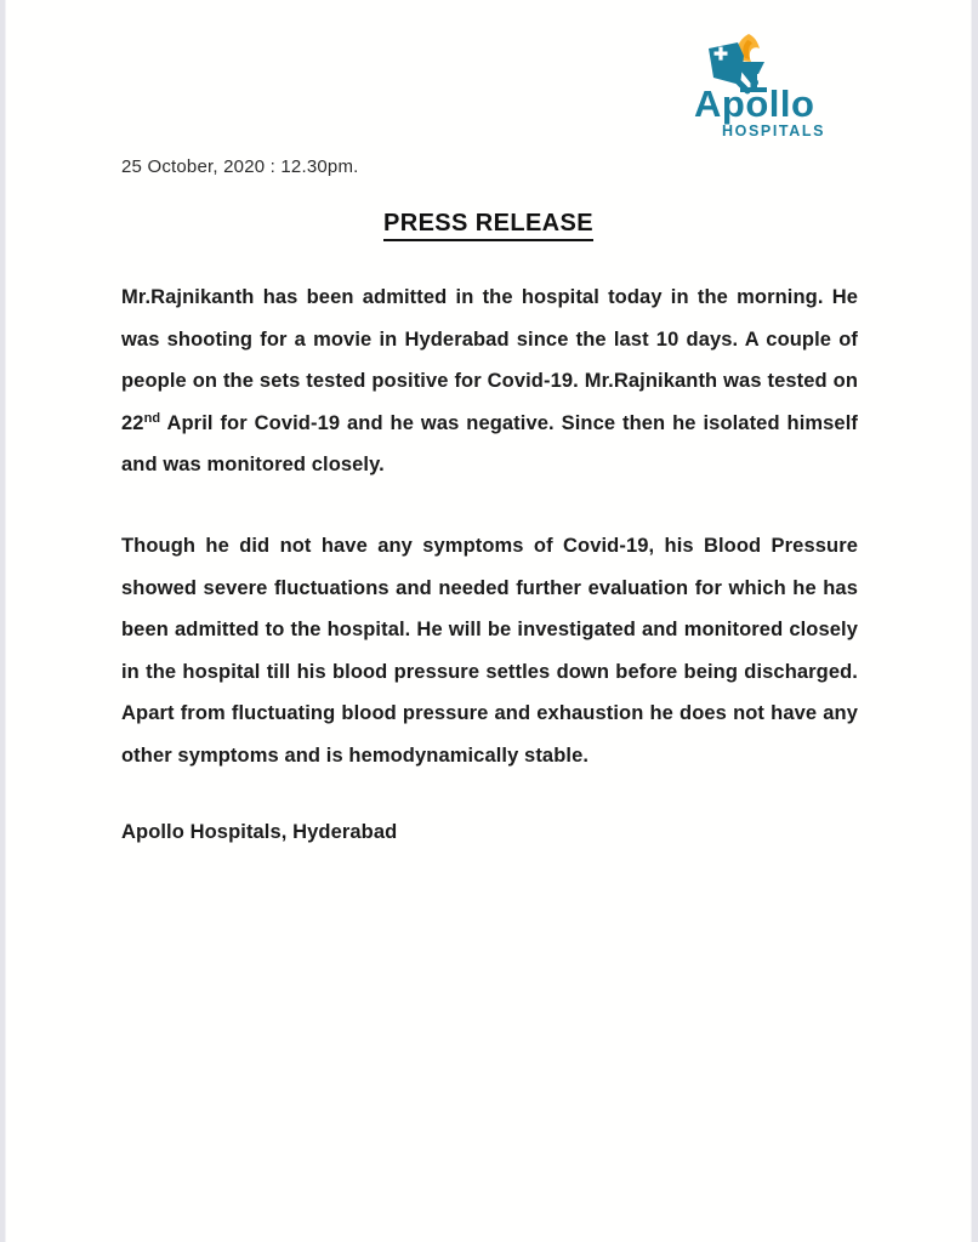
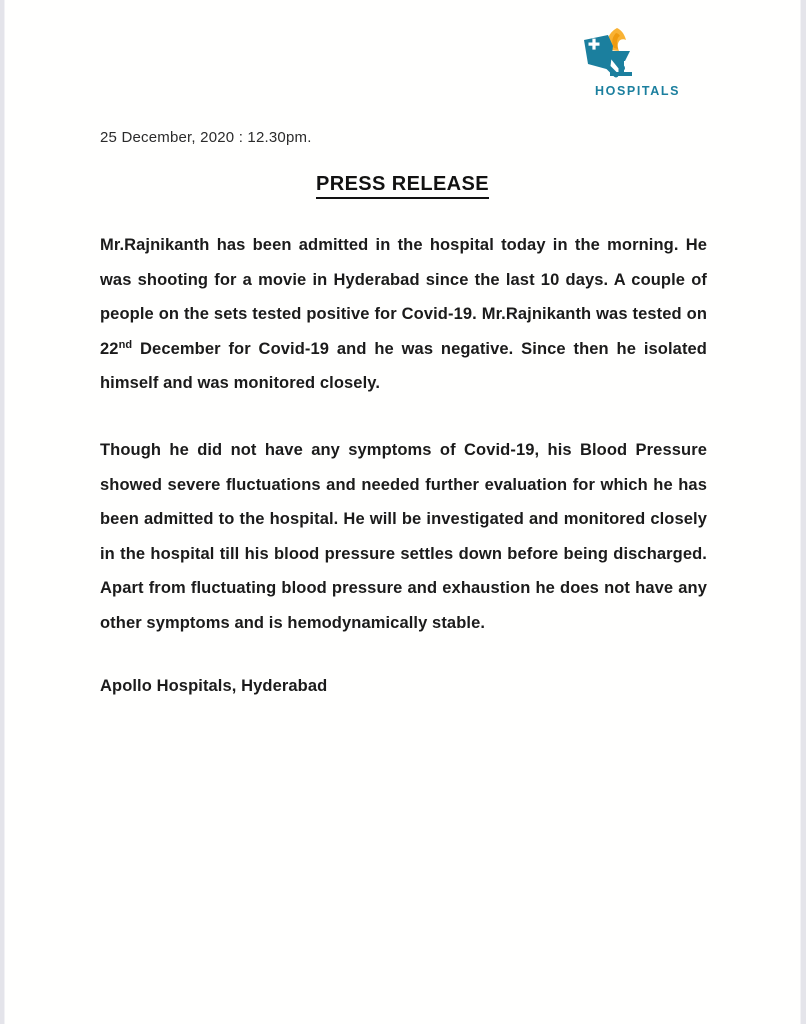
- Apollo
  HOSPITALS
- 25 October, 2020 : 12.30pm.
+ 25 December, 2020 : 12.30pm.
  PRESS RELEASE
- Mr.Rajnikanth has been admitted in the hospital today in the morning. He was shooting for a movie in Hyderabad since the last 10 days. A couple of people on the sets tested positive for Covid-19. Mr.Rajnikanth was tested on 22nd April for Covid-19 and he was negative. Since then he isolated himself and was monitored closely.
+ Mr.Rajnikanth has been admitted in the hospital today in the morning. He was shooting for a movie in Hyderabad since the last 10 days. A couple of people on the sets tested positive for Covid-19. Mr.Rajnikanth was tested on 22nd December for Covid-19 and he was negative. Since then he isolated himself and was monitored closely.
  Though he did not have any symptoms of Covid-19, his Blood Pressure showed severe fluctuations and needed further evaluation for which he has been admitted to the hospital. He will be investigated and monitored closely in the hospital till his blood pressure settles down before being discharged. Apart from fluctuating blood pressure and exhaustion he does not have any other symptoms and is hemodynamically stable.
  Apollo Hospitals, Hyderabad
